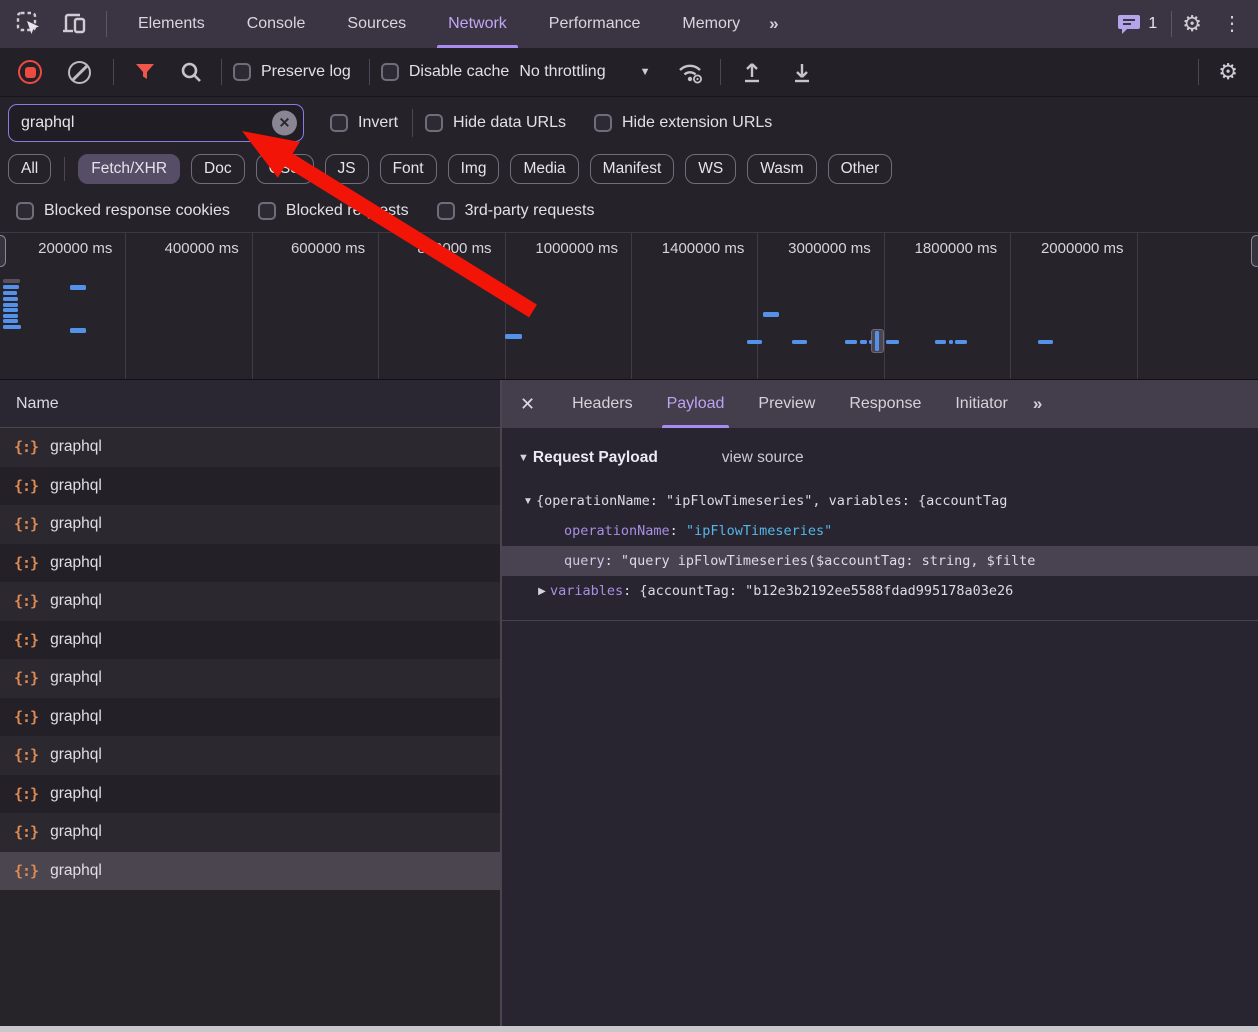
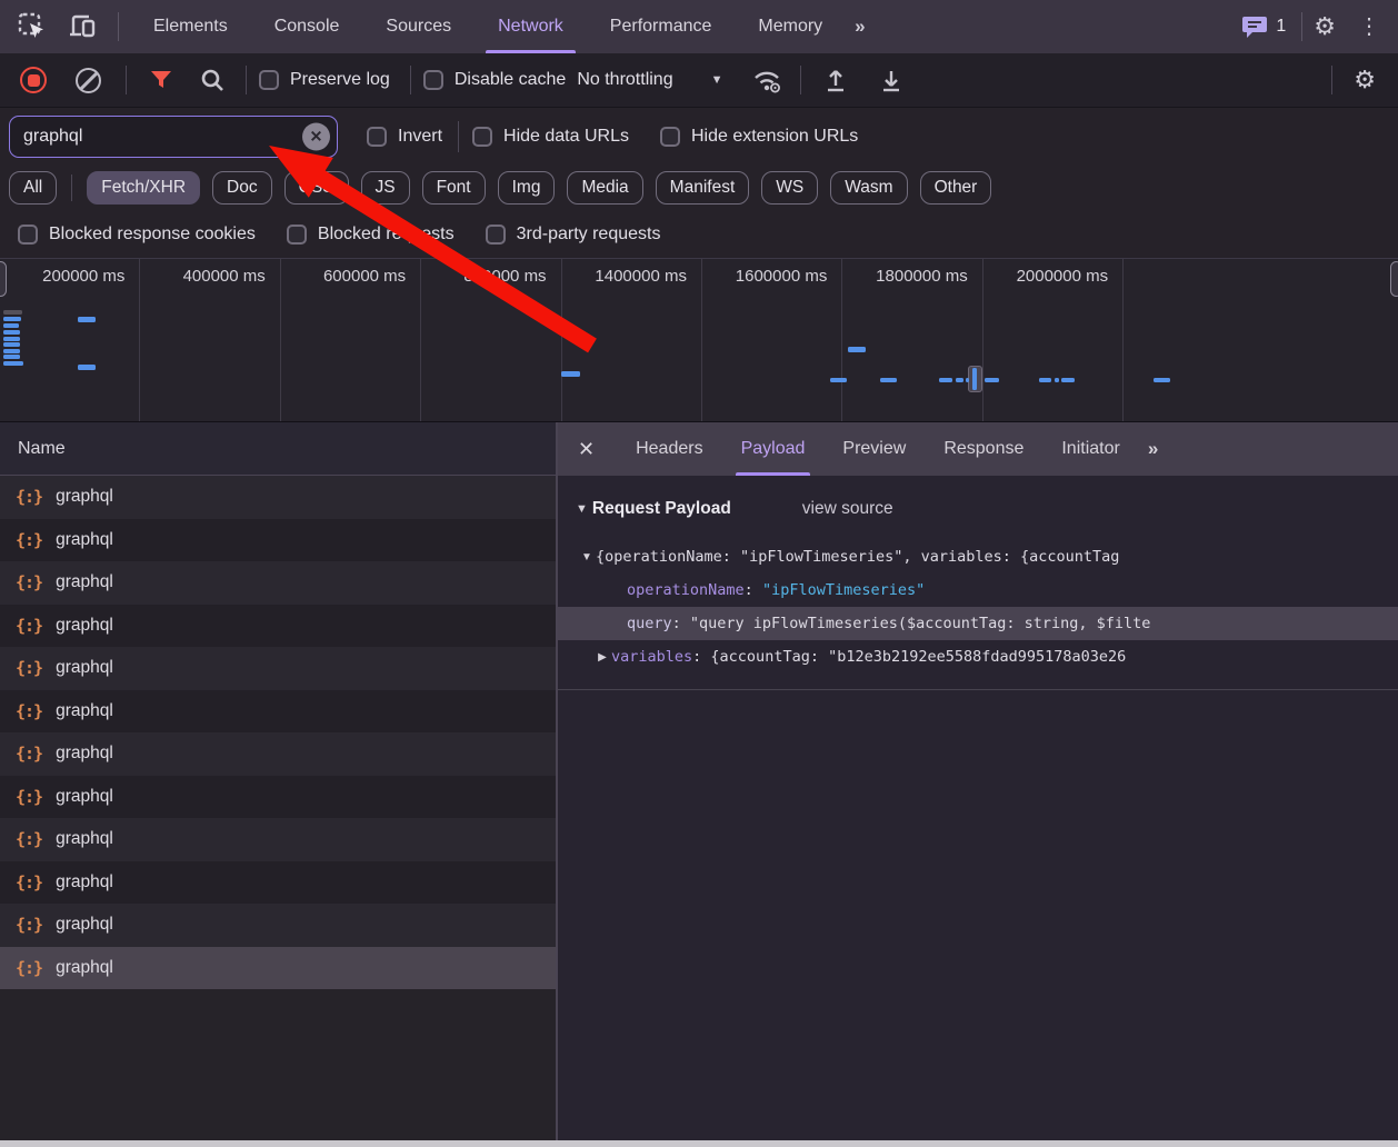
  Elements
  Console
  Sources
  Network
  Performance
  Memory
  »
  1
  ⚙
  ⋮
  Preserve log
  Disable cache
  No throttling
  ▼
  ⚙
  graphql
  ✕
  Invert
  Hide data URLs
  Hide extension URLs
  All
  Fetch/XHR
  Doc
  JS
  Font
  Img
  Media
  Manifest
  WS
  Wasm
  Other
  Blocked response cookies
  Blocked rsts
  3rd-party requests
  200000 ms
  400000 ms
  600000 ms
- 1000000 ms
  1400000 ms
- 3000000 ms
+ 1600000 ms
  1800000 ms
  2000000 ms
  Name
  {:}
  graphql
  {:}
  graphql
  {:}
  graphql
  {:}
  graphql
  {:}
  graphql
  {:}
  graphql
  {:}
  graphql
  {:}
  graphql
  {:}
  graphql
  {:}
  graphql
  {:}
  graphql
  {:}
  graphql
  ✕
  Headers
  Payload
  Preview
  Response
  Initiator
  »
  ▼
  Request Payload
  view source
  ▼
  {operationName: "ipFlowTimeseries", variables: {accountTag
  operationName
  :
  "ipFlowTimeseries"
  query
  :
  "query ipFlowTimeseries($accountTag: string, $filte
  ▶
  variables
  :
  {accountTag: "b12e3b2192ee5588fdad995178a03e26
